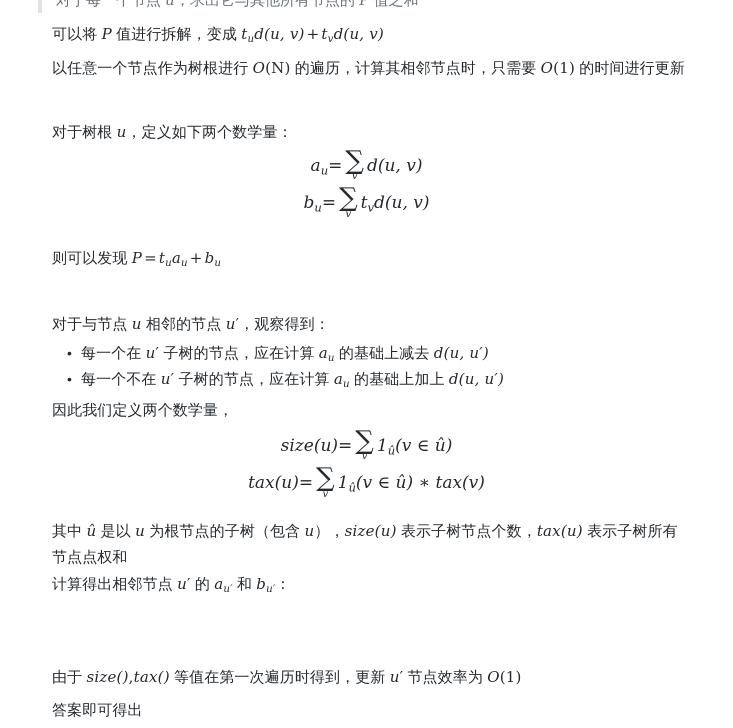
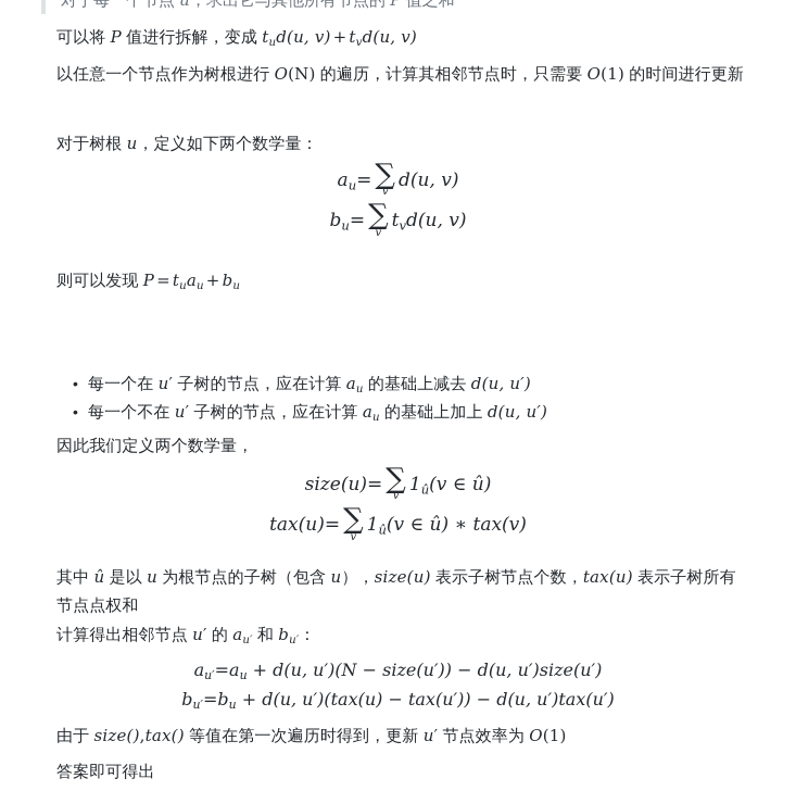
  对于每一个节点 u，求出它与其他所有节点的 P 值之和
  可以将 P 值进行拆解，变成 tud(u, v)+tvd(u, v)
  以任意一个节点作为树根进行 O(N) 的遍历，计算其相邻节点时，只需要 O(1) 的时间进行更新
  对于树根 u，定义如下两个数学量：
  au=
  ∑
  v
  d(u, v)
  bu=
  ∑
  v
  tvd(u, v)
  则可以发现 P=tuau +bu
- 对于与节点 u 相邻的节点 u′，观察得到：
  每一个在 u′ 子树的节点，应在计算 au 的基础上减去 d(u, u′)
  每一个不在 u′ 子树的节点，应在计算 au 的基础上加上 d(u, u′)
  因此我们定义两个数学量，
  size(u)=
  ∑
  v
  1û(v ∈ û)
  tax(u)=
  ∑
  v
  1û(v ∈ û) ∗ tax(v)
  其中 û 是以 u 为根节点的子树（包含 u），size(u) 表示子树节点个数，tax(u) 表示子树所有节点点权和
  计算得出相邻节点 u′ 的 au′ 和 bu′：
+ au′=au + d(u, u′)(N − size(u′)) − d(u, u′)size(u′)
+ bu′=bu + d(u, u′)(tax(u) − tax(u′)) − d(u, u′)tax(u′)
  由于 size(),tax() 等值在第一次遍历时得到，更新 u′ 节点效率为 O(1)
  答案即可得出
